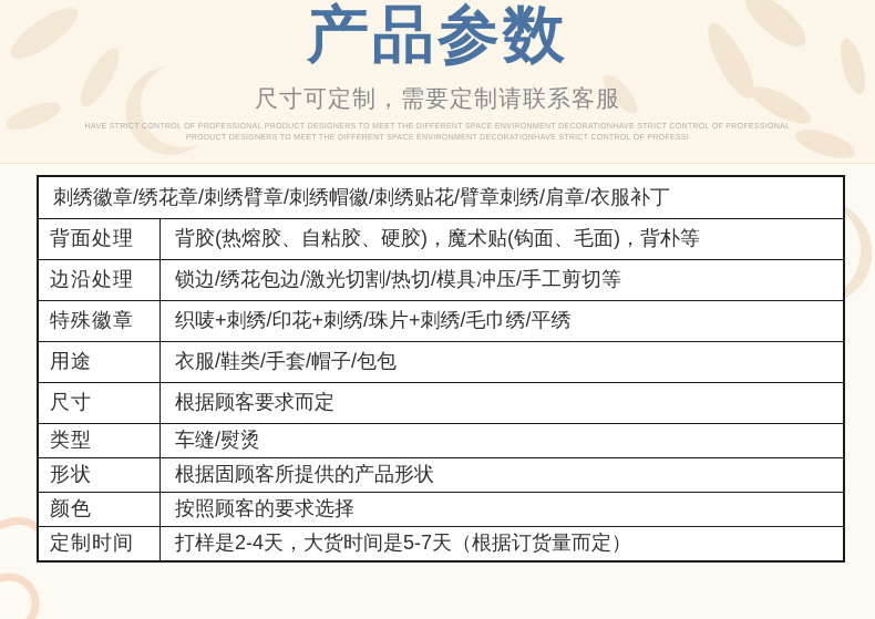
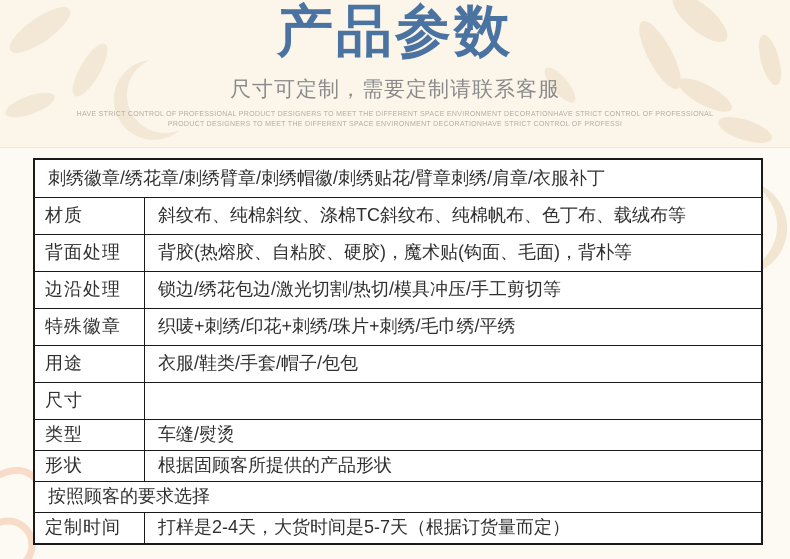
  产品参数
  尺寸可定制，需要定制请联系客服
  刺绣徽章/绣花章/刺绣臂章/刺绣帽徽/刺绣贴花/臂章刺绣/肩章/衣服补丁
+ 材质
+ 斜纹布、纯棉斜纹、涤棉TC斜纹布、纯棉帆布、色丁布、载绒布等
  背面处理
  背胶(热熔胶、自粘胶、硬胶)，魔术贴(钩面、毛面)，背朴等
  边沿处理
  锁边/绣花包边/激光切割/热切/模具冲压/手工剪切等
  特殊徽章
  织唛+刺绣/印花+刺绣/珠片+刺绣/毛巾绣/平绣
  用途
  衣服/鞋类/手套/帽子/包包
  尺寸
- 根据顾客要求而定
  类型
  车缝/熨烫
  形状
  根据固顾客所提供的产品形状
- 颜色
  按照顾客的要求选择
  定制时间
  打样是2-4天，大货时间是5-7天（根据订货量而定）
